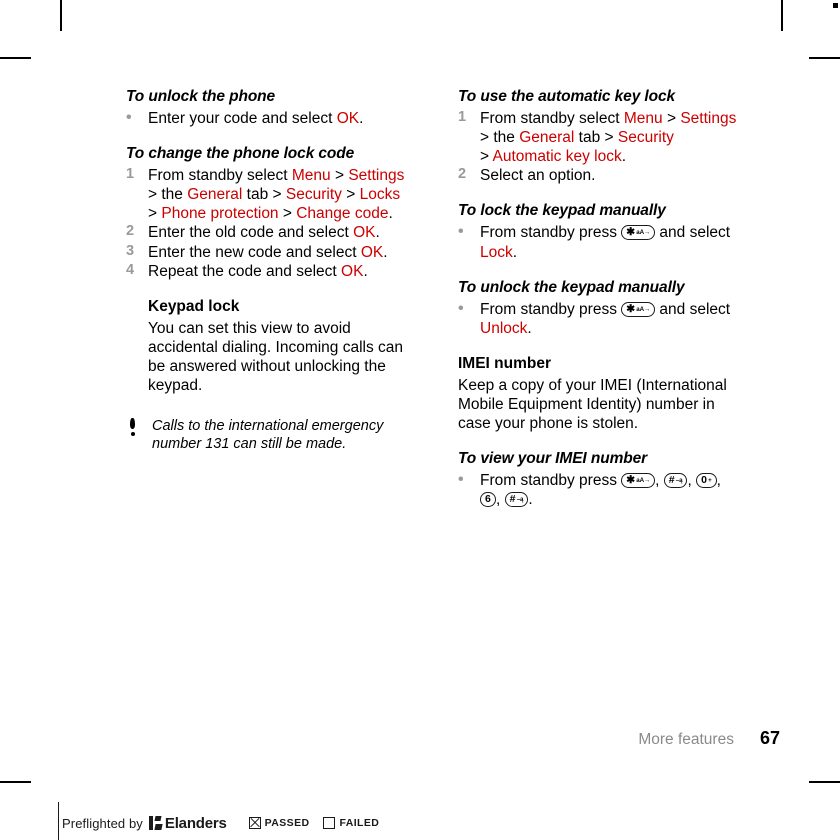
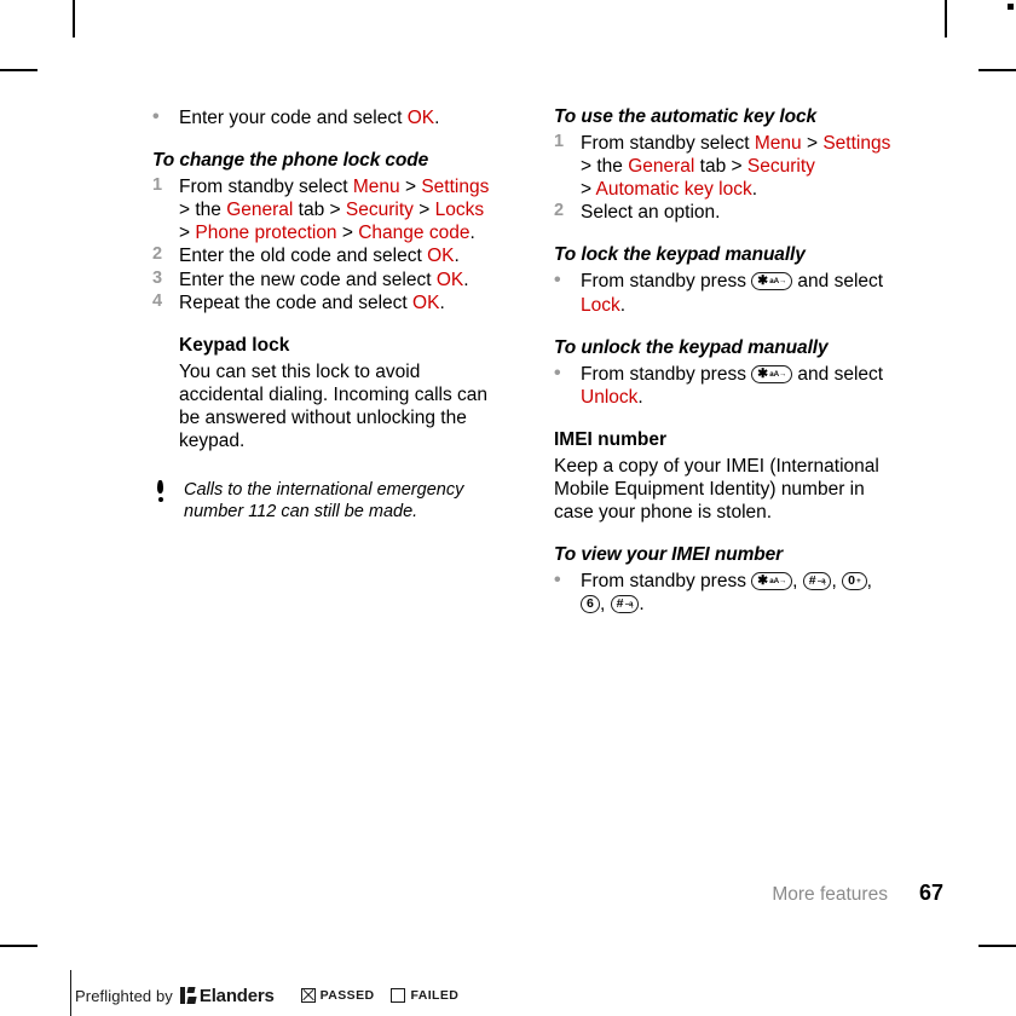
- To unlock the phone
  •
  Enter your code and select OK.
  To change the phone lock code
  1
  From standby select Menu > Settings
  > the General tab > Security > Locks
  > Phone protection > Change code.
  2
  Enter the old code and select OK.
  3
  Enter the new code and select OK.
  4
  Repeat the code and select OK.
  Keypad lock
- You can set this view to avoid accidental dialing. Incoming calls can be answered without unlocking the keypad.
+ You can set this lock to avoid accidental dialing. Incoming calls can be answered without unlocking the keypad.
- Calls to the international emergency number 131 can still be made.
+ Calls to the international emergency number 112 can still be made.
  To use the automatic key lock
  1
  From standby select Menu > Settings
  > the General tab > Security
  > Automatic key lock.
  2
  Select an option.
  To lock the keypad manually
  •
  From standby press ✱ and select Lock.
  To unlock the keypad manually
  •
  From standby press ✱ and select Unlock.
  IMEI number
  Keep a copy of your IMEI (International Mobile Equipment Identity) number in case your phone is stolen.
  To view your IMEI number
  •
  From standby press ✱ , # , 0 ,
  More features 67
  Preflighted by
  Elanders
  PASSED
  FAILED
